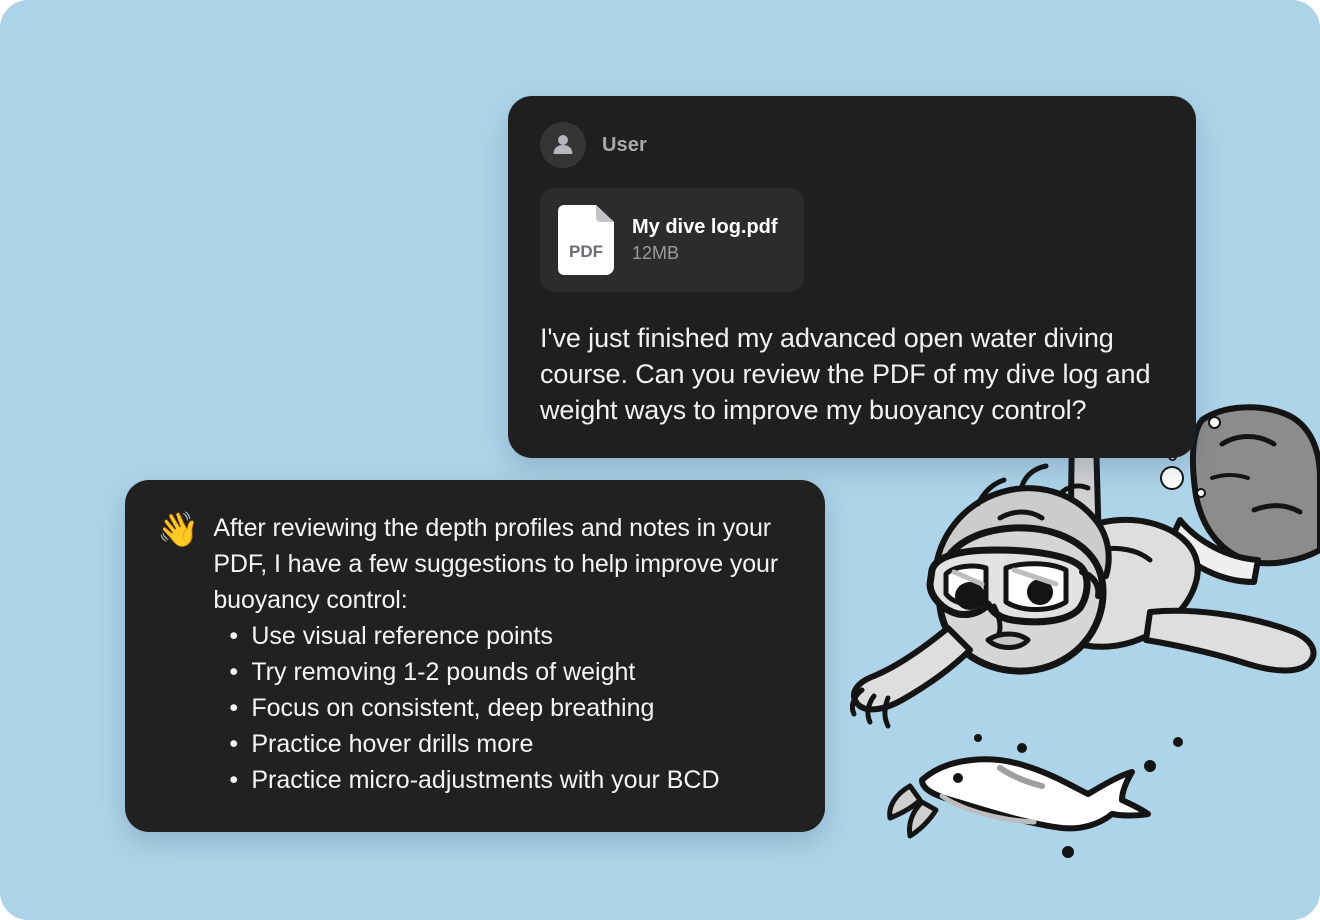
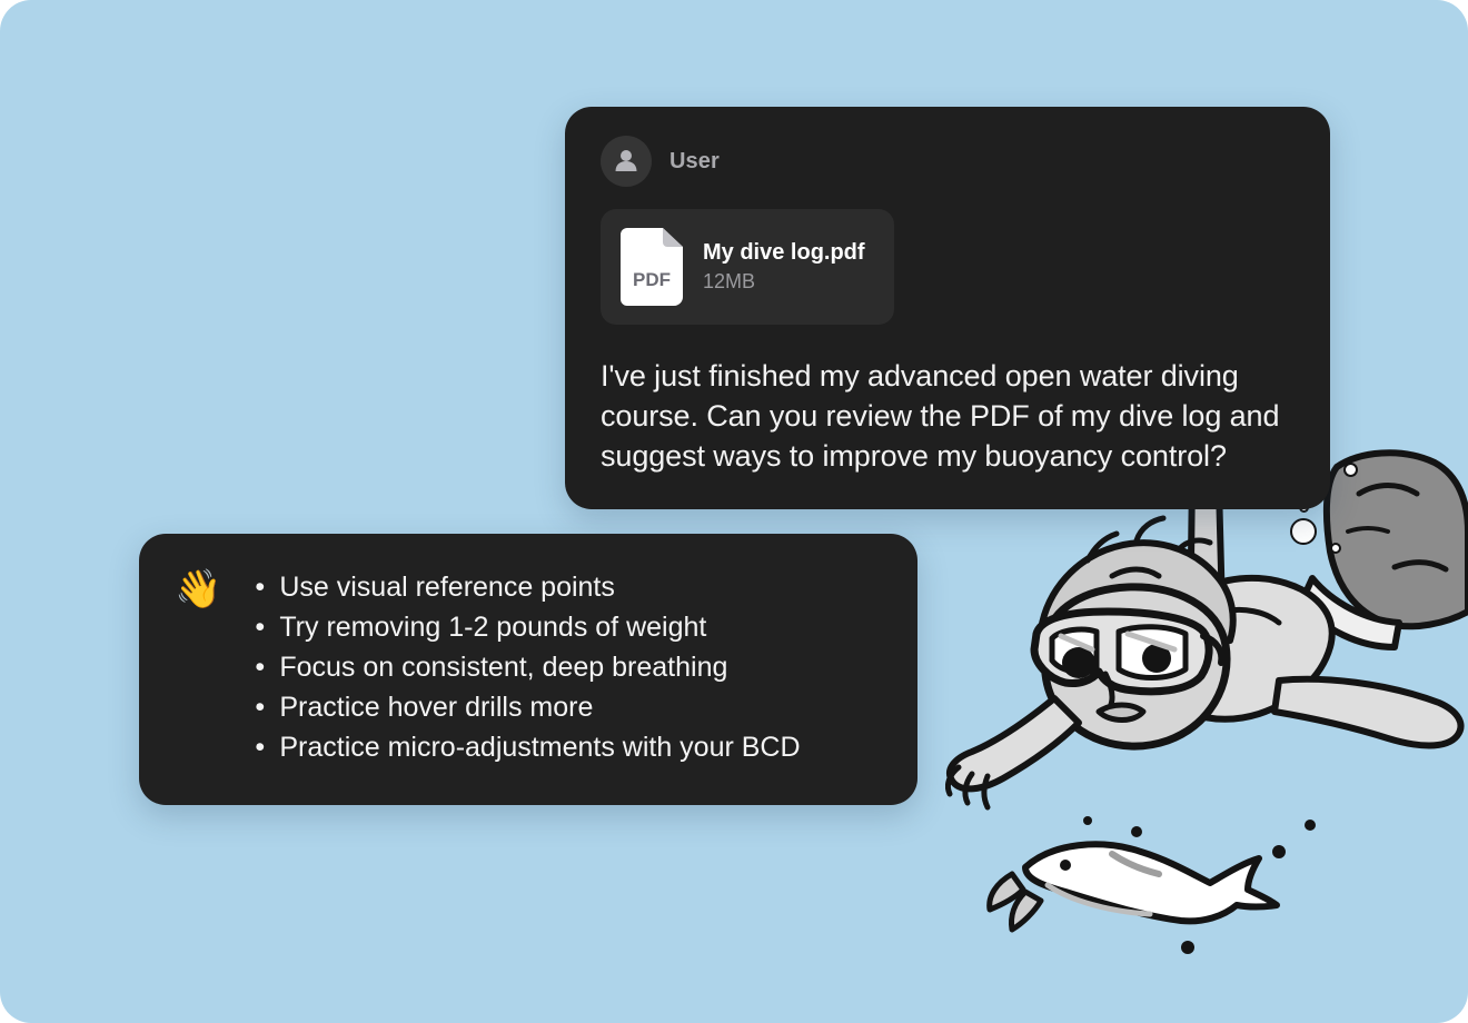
  User
  PDF
  My dive log.pdf
  12MB
- I've just finished my advanced open water diving course. Can you review the PDF of my dive log and weight ways to improve my buoyancy control?
+ I've just finished my advanced open water diving course. Can you review the PDF of my dive log and suggest ways to improve my buoyancy control?
  👋
- After reviewing the depth profiles and notes in your PDF, I have a few suggestions to help improve your buoyancy control:
  Use visual reference points
  Try removing 1-2 pounds of weight
  Focus on consistent, deep breathing
  Practice hover drills more
  Practice micro-adjustments with your BCD
